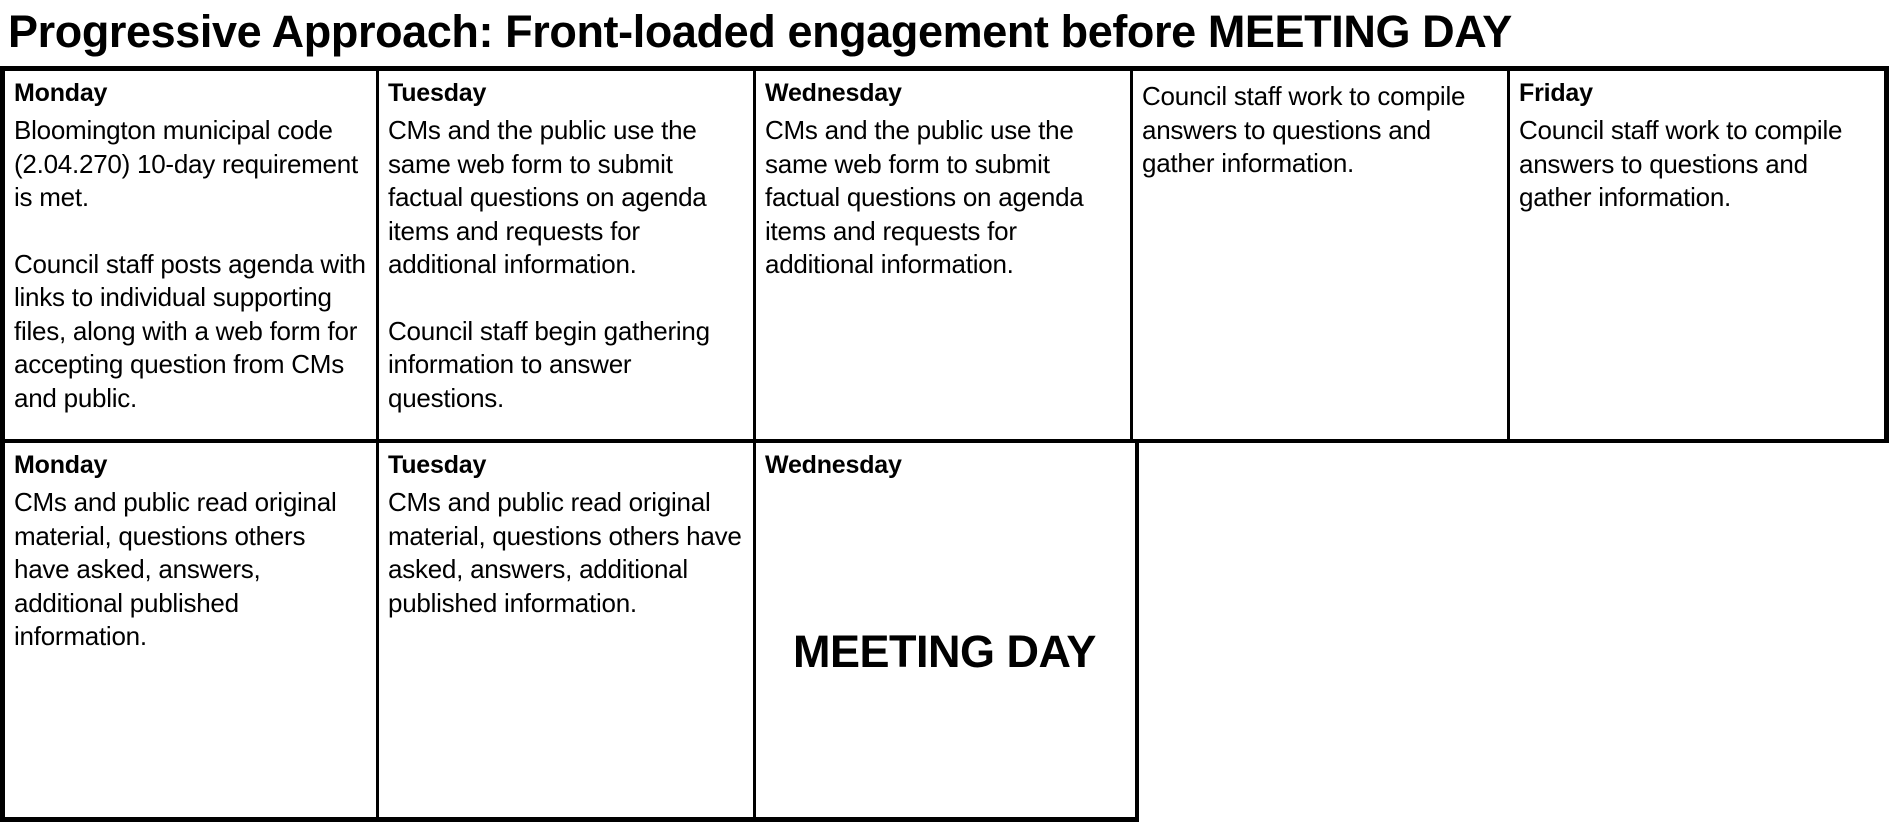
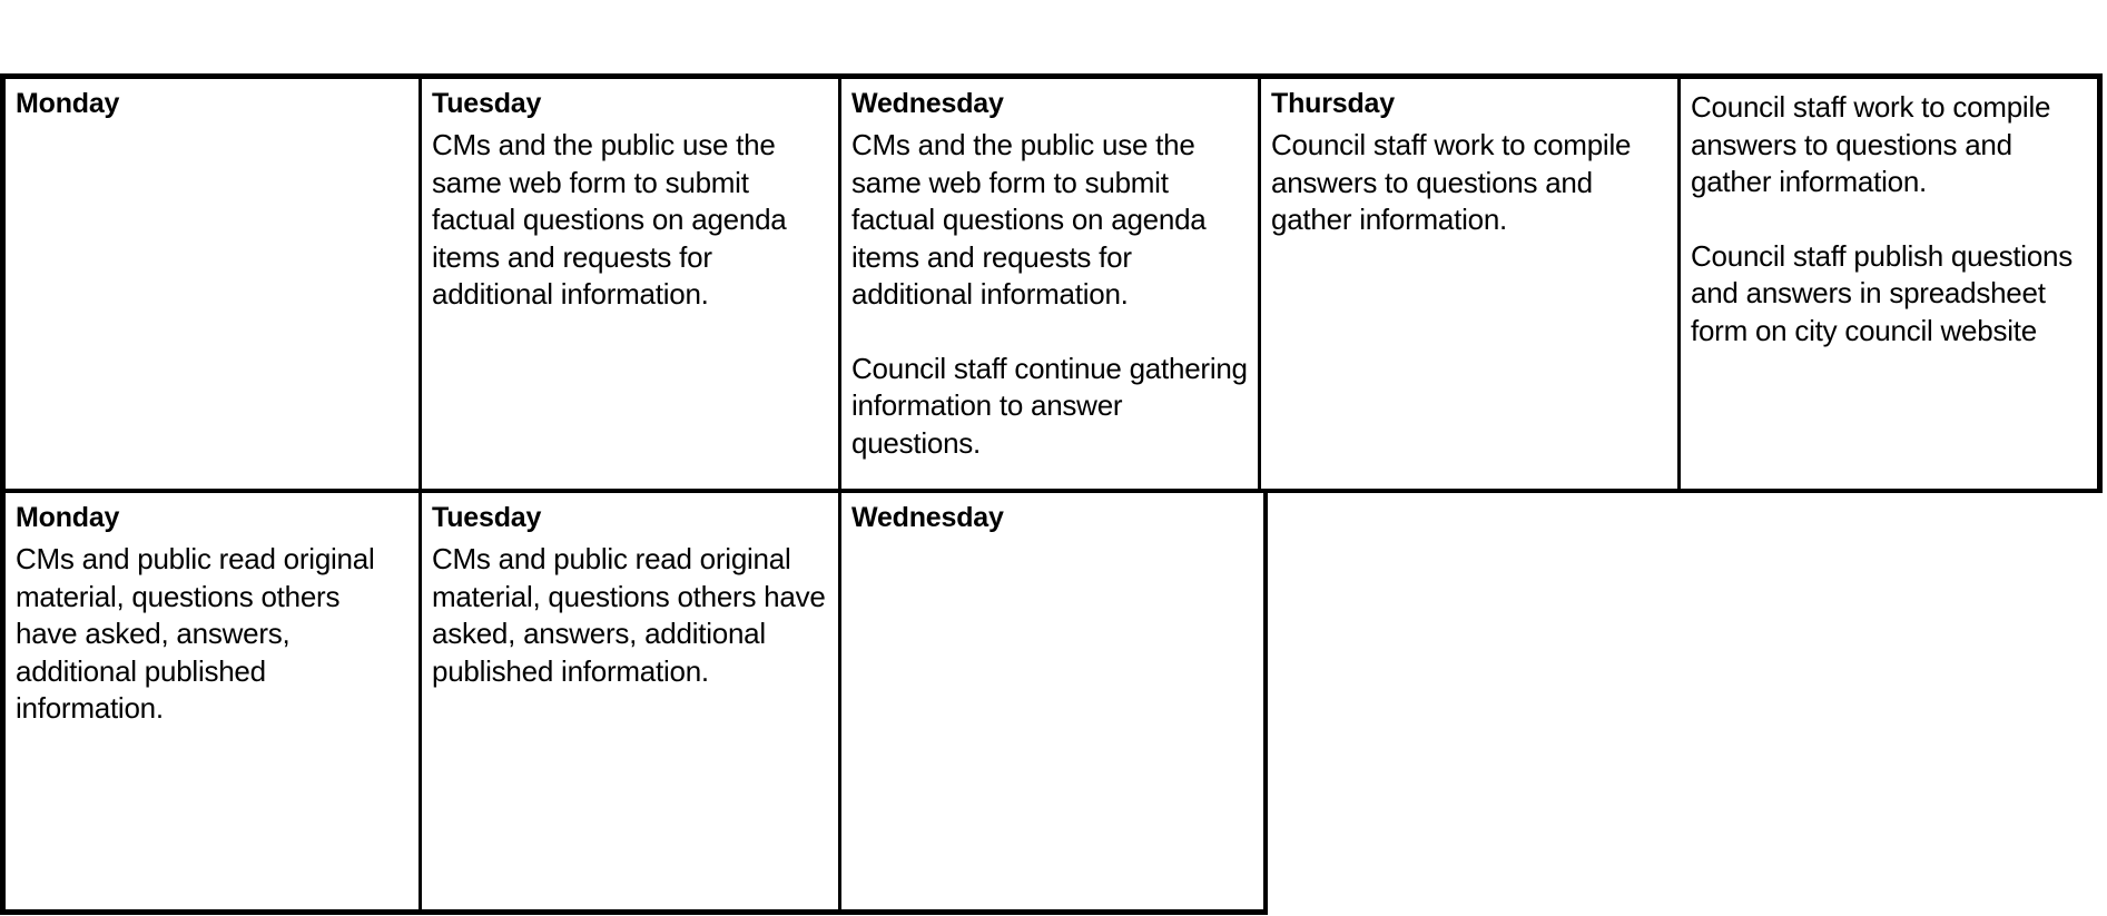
- Progressive Approach: Front-loaded engagement before MEETING DAY
  Monday
- Bloomington municipal code (2.04.270) 10-day requirement is met.
- Council staff posts agenda with links to individual supporting files, along with a web form for accepting question from CMs and public.
  Tuesday
  CMs and the public use the same web form to submit factual questions on agenda items and requests for additional information.
- Council staff begin gathering information to answer questions.
  Wednesday
  CMs and the public use the same web form to submit factual questions on agenda items and requests for additional information.
+ Council staff continue gathering information to answer questions.
+ Thursday
  Council staff work to compile answers to questions and gather information.
- Friday
  Council staff work to compile answers to questions and gather information.
+ Council staff publish questions and answers in spreadsheet form on city council website
  Monday
  CMs and public read original material, questions others have asked, answers, additional published information.
  Tuesday
  CMs and public read original material, questions others have asked, answers, additional published information.
  Wednesday
- MEETING DAY
